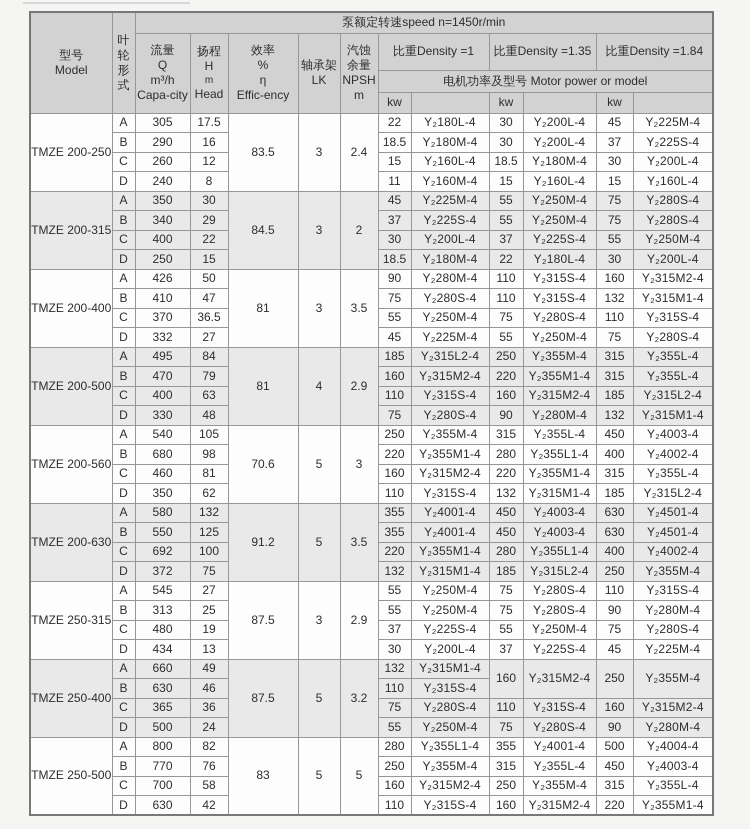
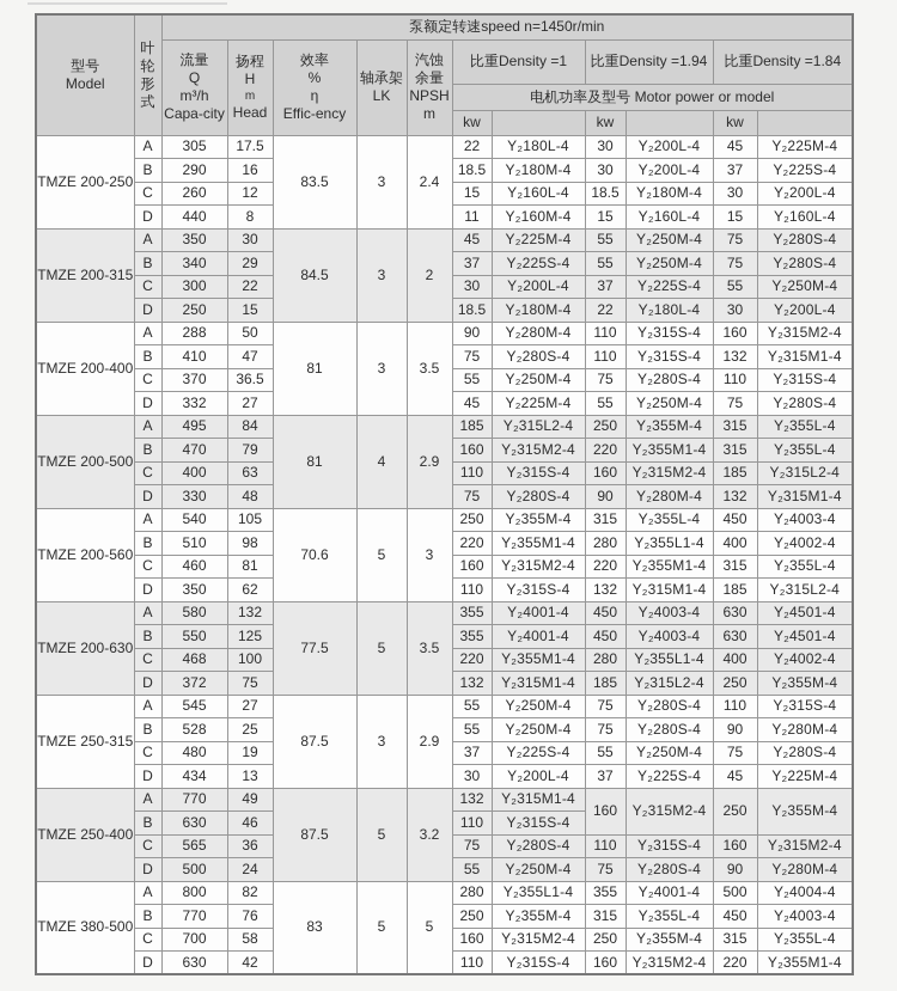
  型号 Model	叶 轮 形 式	泵额定转速speed n=1450r/min
- 流量 Q m³/h Capa-city	扬程 H m Head	效率 % η Effic-ency	轴承架 LK	汽蚀 余量 NPSH m	比重Density =1	比重Density =1.35	比重Density =1.84
+ 流量 Q m³/h Capa-city	扬程 H m Head	效率 % η Effic-ency	轴承架 LK	汽蚀 余量 NPSH m	比重Density =1	比重Density =1.94	比重Density =1.84
  电机功率及型号 Motor power or model
  kw		kw		kw
  TMZE 200-250	A	305	17.5	83.5	3	2.4	22	Y₂180L-4	30	Y₂200L-4	45	Y₂225M-4
  B	290	16	18.5	Y₂180M-4	30	Y₂200L-4	37	Y₂225S-4
  C	260	12	15	Y₂160L-4	18.5	Y₂180M-4	30	Y₂200L-4
- D	240	8	11	Y₂160M-4	15	Y₂160L-4	15	Y₂160L-4
+ D	440	8	11	Y₂160M-4	15	Y₂160L-4	15	Y₂160L-4
  TMZE 200-315	A	350	30	84.5	3	2	45	Y₂225M-4	55	Y₂250M-4	75	Y₂280S-4
  B	340	29	37	Y₂225S-4	55	Y₂250M-4	75	Y₂280S-4
- C	400	22	30	Y₂200L-4	37	Y₂225S-4	55	Y₂250M-4
+ C	300	22	30	Y₂200L-4	37	Y₂225S-4	55	Y₂250M-4
  D	250	15	18.5	Y₂180M-4	22	Y₂180L-4	30	Y₂200L-4
- TMZE 200-400	A	426	50	81	3	3.5	90	Y₂280M-4	110	Y₂315S-4	160	Y₂315M2-4
+ TMZE 200-400	A	288	50	81	3	3.5	90	Y₂280M-4	110	Y₂315S-4	160	Y₂315M2-4
  B	410	47	75	Y₂280S-4	110	Y₂315S-4	132	Y₂315M1-4
  C	370	36.5	55	Y₂250M-4	75	Y₂280S-4	110	Y₂315S-4
  D	332	27	45	Y₂225M-4	55	Y₂250M-4	75	Y₂280S-4
  TMZE 200-500	A	495	84	81	4	2.9	185	Y₂315L2-4	250	Y₂355M-4	315	Y₂355L-4
  B	470	79	160	Y₂315M2-4	220	Y₂355M1-4	315	Y₂355L-4
  C	400	63	110	Y₂315S-4	160	Y₂315M2-4	185	Y₂315L2-4
  D	330	48	75	Y₂280S-4	90	Y₂280M-4	132	Y₂315M1-4
  TMZE 200-560	A	540	105	70.6	5	3	250	Y₂355M-4	315	Y₂355L-4	450	Y₂4003-4
- B	680	98	220	Y₂355M1-4	280	Y₂355L1-4	400	Y₂4002-4
+ B	510	98	220	Y₂355M1-4	280	Y₂355L1-4	400	Y₂4002-4
  C	460	81	160	Y₂315M2-4	220	Y₂355M1-4	315	Y₂355L-4
  D	350	62	110	Y₂315S-4	132	Y₂315M1-4	185	Y₂315L2-4
- TMZE 200-630	A	580	132	91.2	5	3.5	355	Y₂4001-4	450	Y₂4003-4	630	Y₂4501-4
+ TMZE 200-630	A	580	132	77.5	5	3.5	355	Y₂4001-4	450	Y₂4003-4	630	Y₂4501-4
  B	550	125	355	Y₂4001-4	450	Y₂4003-4	630	Y₂4501-4
- C	692	100	220	Y₂355M1-4	280	Y₂355L1-4	400	Y₂4002-4
+ C	468	100	220	Y₂355M1-4	280	Y₂355L1-4	400	Y₂4002-4
  D	372	75	132	Y₂315M1-4	185	Y₂315L2-4	250	Y₂355M-4
  TMZE 250-315	A	545	27	87.5	3	2.9	55	Y₂250M-4	75	Y₂280S-4	110	Y₂315S-4
- B	313	25	55	Y₂250M-4	75	Y₂280S-4	90	Y₂280M-4
+ B	528	25	55	Y₂250M-4	75	Y₂280S-4	90	Y₂280M-4
  C	480	19	37	Y₂225S-4	55	Y₂250M-4	75	Y₂280S-4
  D	434	13	30	Y₂200L-4	37	Y₂225S-4	45	Y₂225M-4
- TMZE 250-400	A	660	49	87.5	5	3.2	132	Y₂315M1-4	160	Y₂315M2-4	250	Y₂355M-4
+ TMZE 250-400	A	770	49	87.5	5	3.2	132	Y₂315M1-4	160	Y₂315M2-4	250	Y₂355M-4
  B	630	46	110	Y₂315S-4
- C	365	36	75	Y₂280S-4	110	Y₂315S-4	160	Y₂315M2-4
+ C	565	36	75	Y₂280S-4	110	Y₂315S-4	160	Y₂315M2-4
  D	500	24	55	Y₂250M-4	75	Y₂280S-4	90	Y₂280M-4
- TMZE 250-500	A	800	82	83	5	5	280	Y₂355L1-4	355	Y₂4001-4	500	Y₂4004-4
+ TMZE 380-500	A	800	82	83	5	5	280	Y₂355L1-4	355	Y₂4001-4	500	Y₂4004-4
  B	770	76	250	Y₂355M-4	315	Y₂355L-4	450	Y₂4003-4
  C	700	58	160	Y₂315M2-4	250	Y₂355M-4	315	Y₂355L-4
  D	630	42	110	Y₂315S-4	160	Y₂315M2-4	220	Y₂355M1-4
